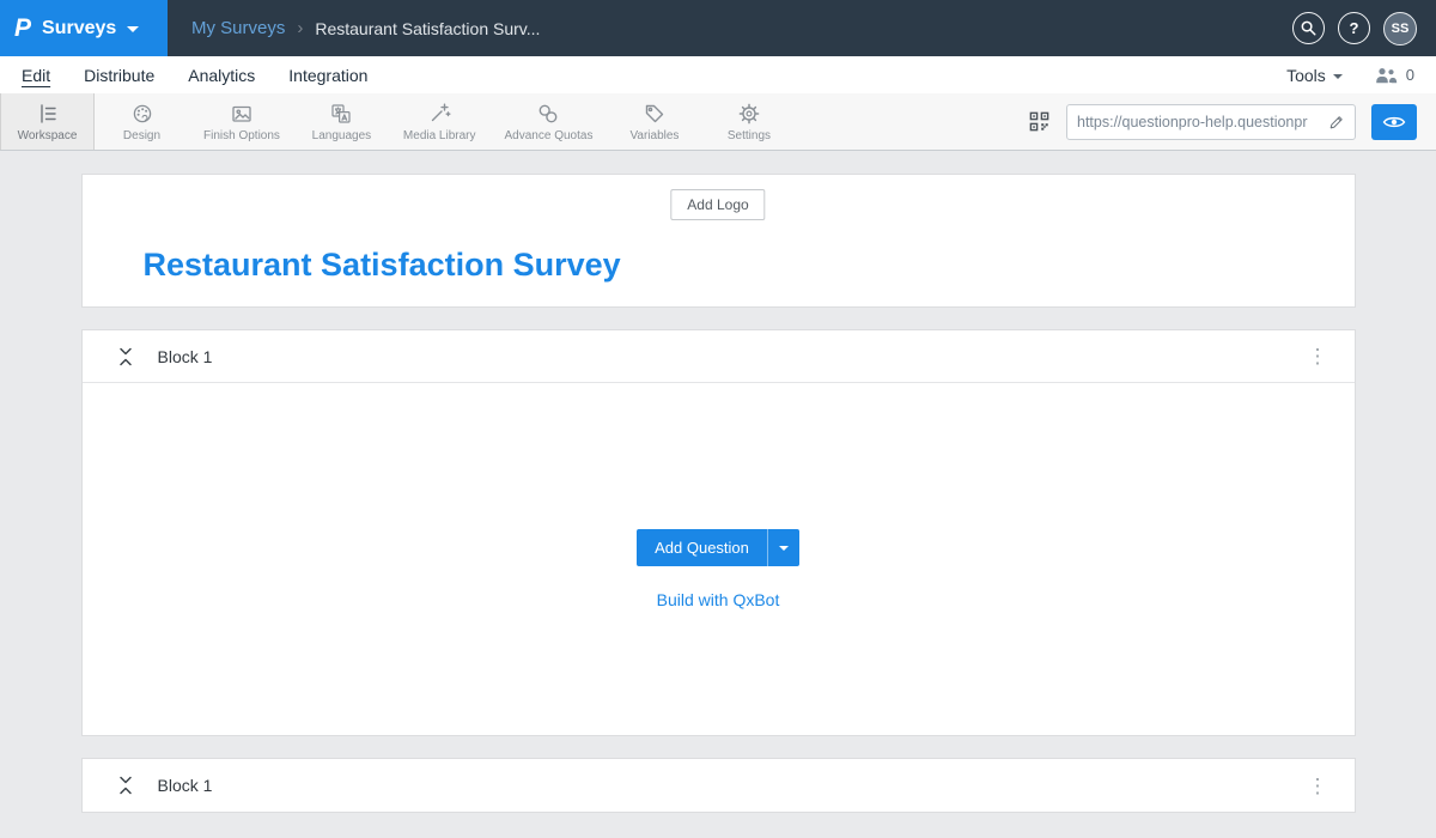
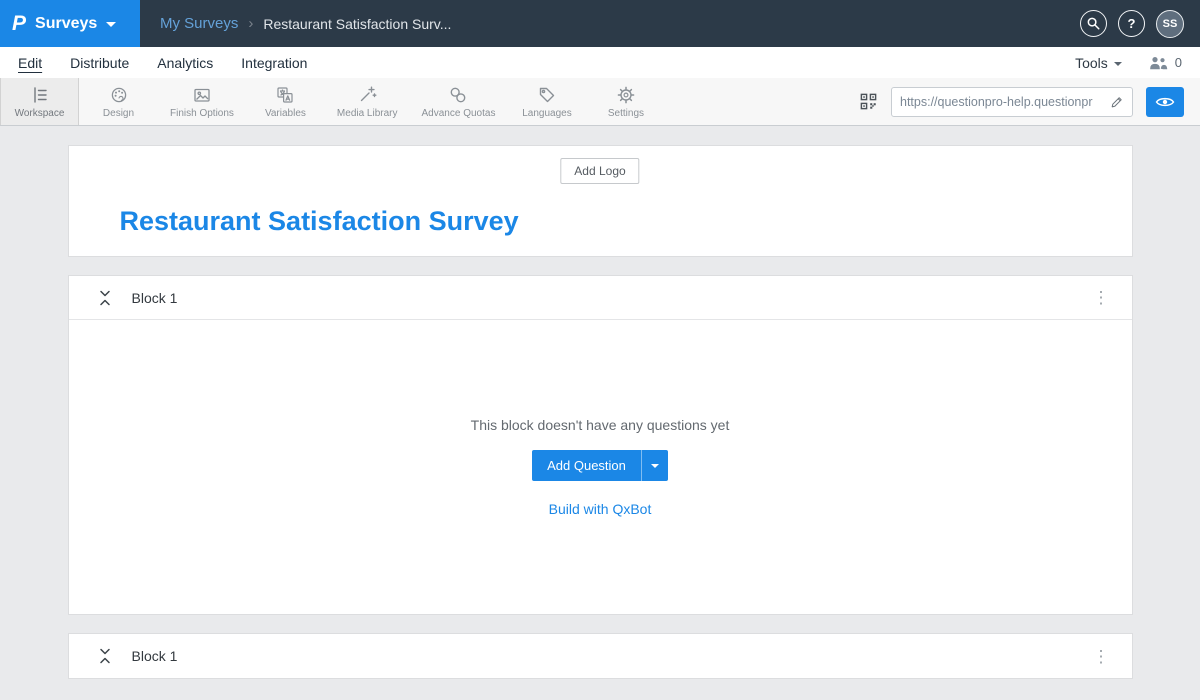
  P
  Surveys
  My Surveys
  ›
  Restaurant Satisfaction Surv...
  ?
  SS
  Edit
  Distribute
  Analytics
  Integration
  Tools
  0
  Workspace
  Design
  Finish Options
- Languages
+ Variables
  Media Library
  Advance Quotas
- Variables
+ Languages
  Settings
  https://questionpro-help.questionpr
  Add Logo
  Restaurant Satisfaction Survey
  Block 1
  ⋮
+ This block doesn't have any questions yet
  Add Question
  Build with QxBot
  Block 1
  ⋮
